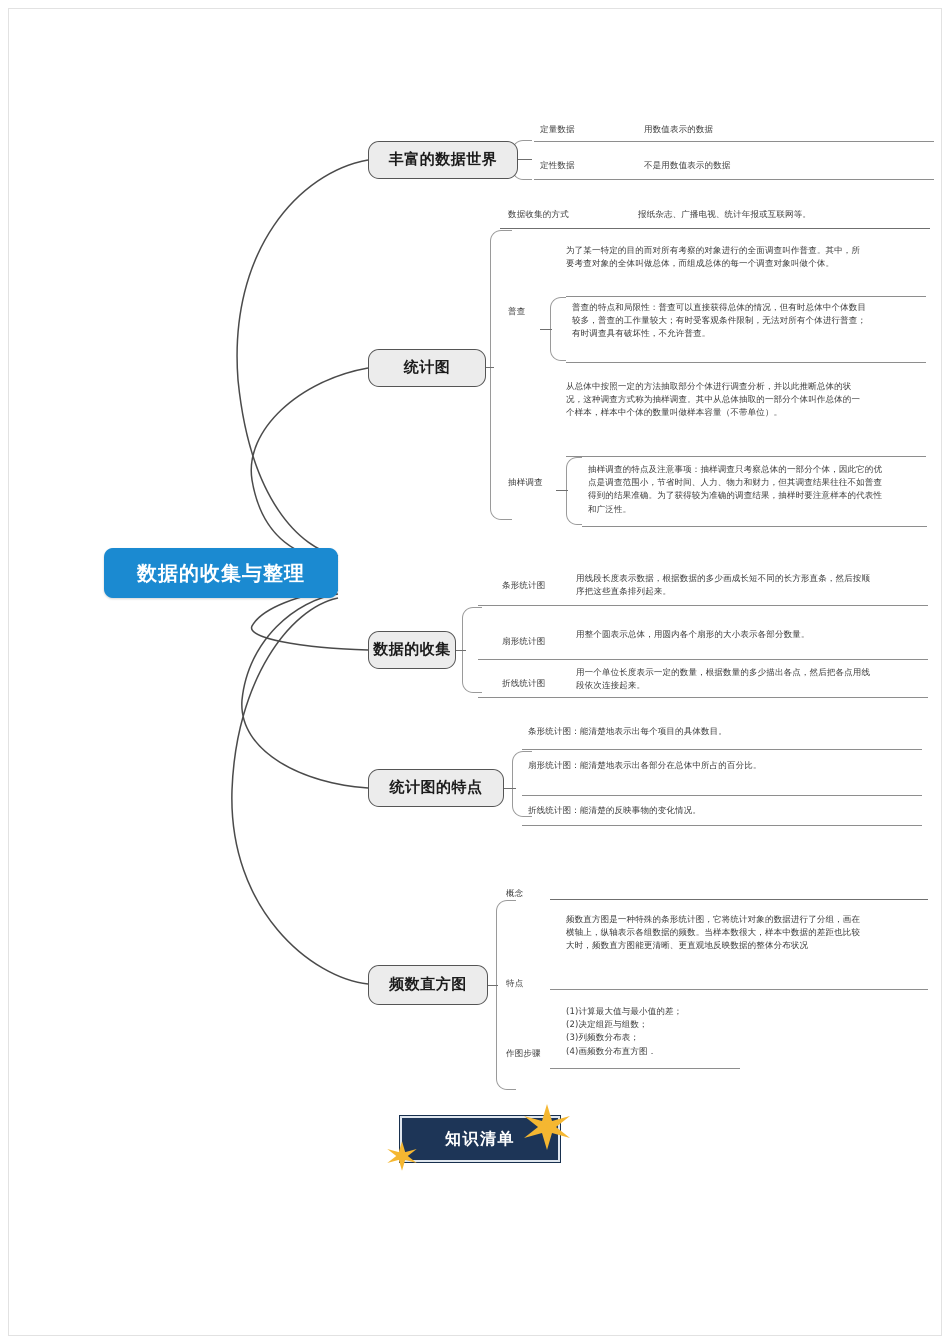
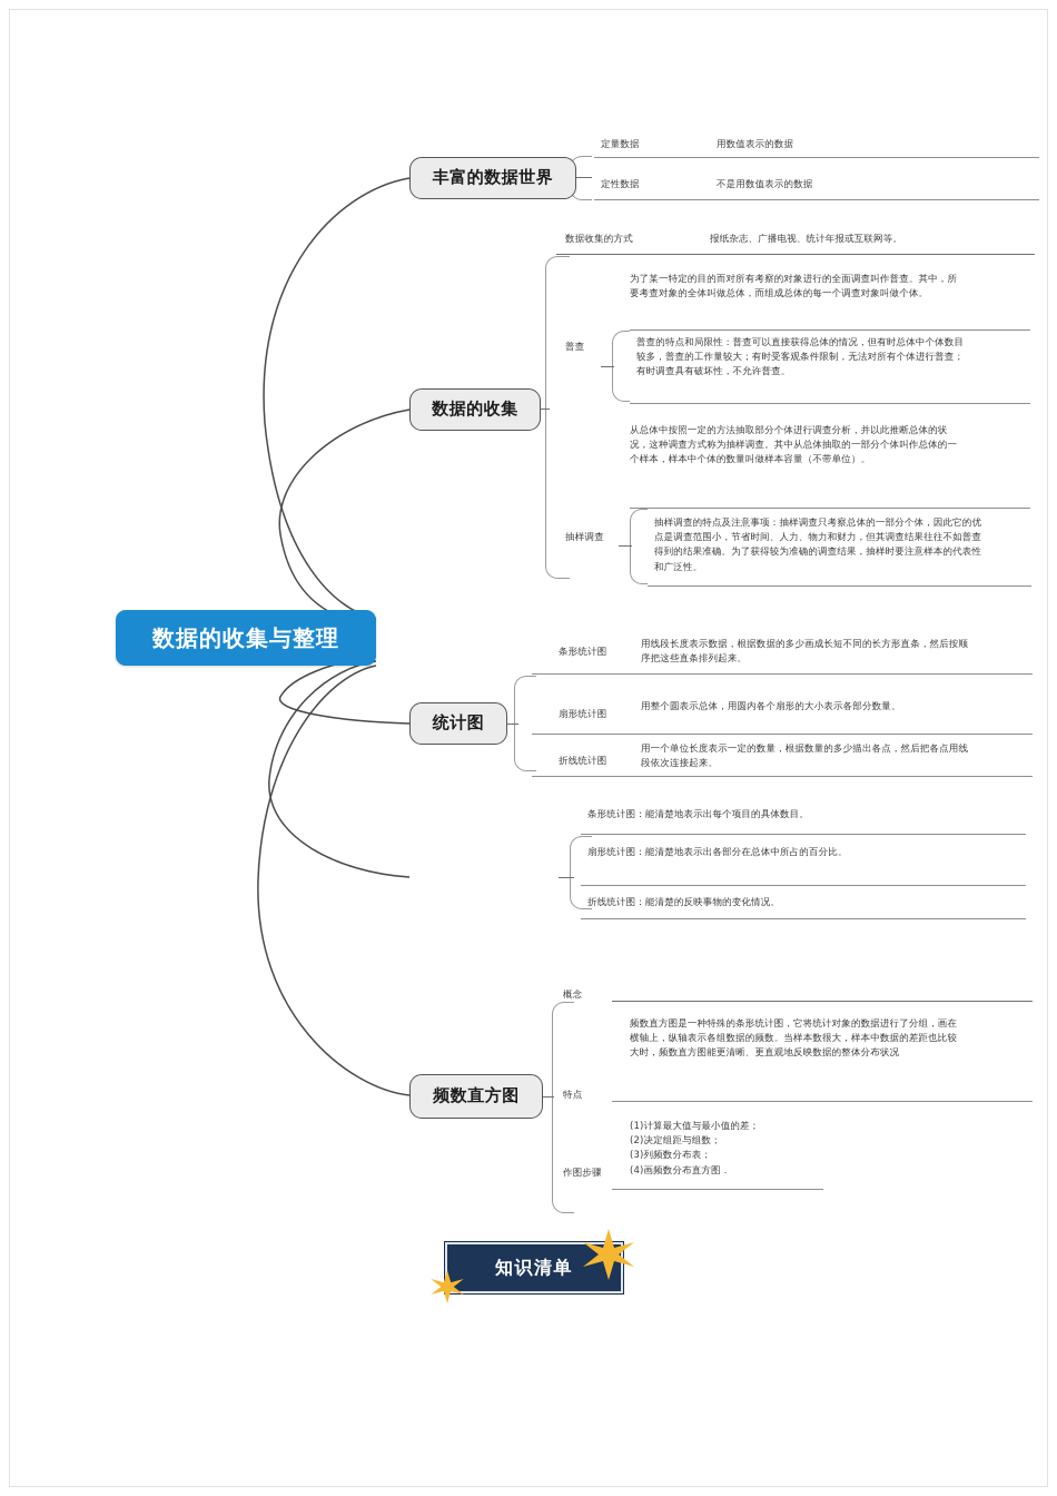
  数据的收集与整理
  丰富的数据世界
  定量数据
  用数值表示的数据
  定性数据
  不是用数值表示的数据
- 统计图
+ 数据的收集
  数据收集的方式
  报纸杂志、广播电视、统计年报或互联网等。
  普查
  为了某一特定的目的而对所有考察的对象进行的全面调查叫作普查。其中，所要考查对象的全体叫做总体，而组成总体的每一个调查对象叫做个体。
  普查的特点和局限性：普查可以直接获得总体的情况，但有时总体中个体数目较多，普查的工作量较大；有时受客观条件限制，无法对所有个体进行普查；有时调查具有破坏性，不允许普查。
  抽样调查
  从总体中按照一定的方法抽取部分个体进行调查分析，并以此推断总体的状况，这种调查方式称为抽样调查。其中从总体抽取的一部分个体叫作总体的一个样本，样本中个体的数量叫做样本容量（不带单位）。
  抽样调查的特点及注意事项：抽样调查只考察总体的一部分个体，因此它的优点是调查范围小，节省时间、人力、物力和财力，但其调查结果往往不如普查得到的结果准确。为了获得较为准确的调查结果，抽样时要注意样本的代表性和广泛性。
- 数据的收集
+ 统计图
  条形统计图
  用线段长度表示数据，根据数据的多少画成长短不同的长方形直条，然后按顺序把这些直条排列起来。
  扇形统计图
  用整个圆表示总体，用圆内各个扇形的大小表示各部分数量。
  折线统计图
  用一个单位长度表示一定的数量，根据数量的多少描出各点，然后把各点用线段依次连接起来。
- 统计图的特点
  条形统计图：能清楚地表示出每个项目的具体数目。
  扇形统计图：能清楚地表示出各部分在总体中所占的百分比。
  折线统计图：能清楚的反映事物的变化情况。
  频数直方图
  概念
  特点
  频数直方图是一种特殊的条形统计图，它将统计对象的数据进行了分组，画在横轴上，纵轴表示各组数据的频数。当样本数很大，样本中数据的差距也比较大时，频数直方图能更清晰、更直观地反映数据的整体分布状况
  作图步骤
  (1)计算最大值与最小值的差；
  (2)决定组距与组数；
  (3)列频数分布表；
  (4)画频数分布直方图．
  知识清单
